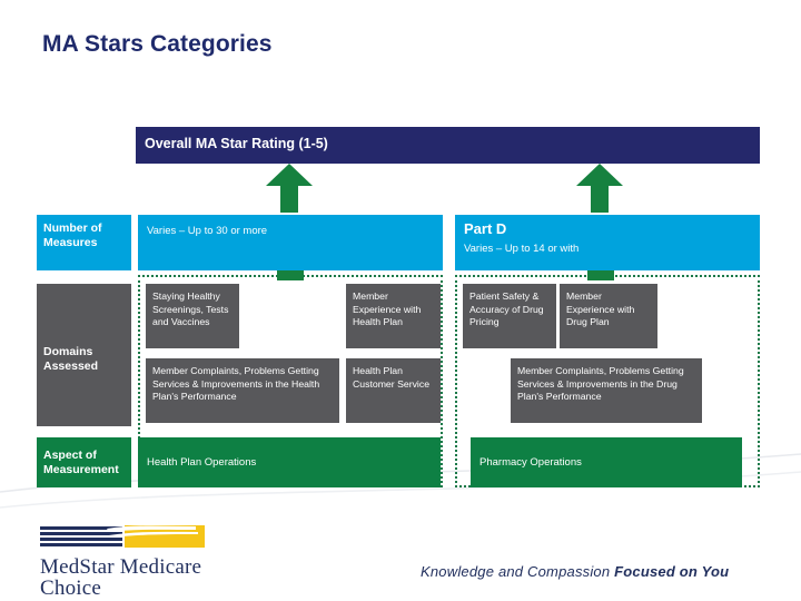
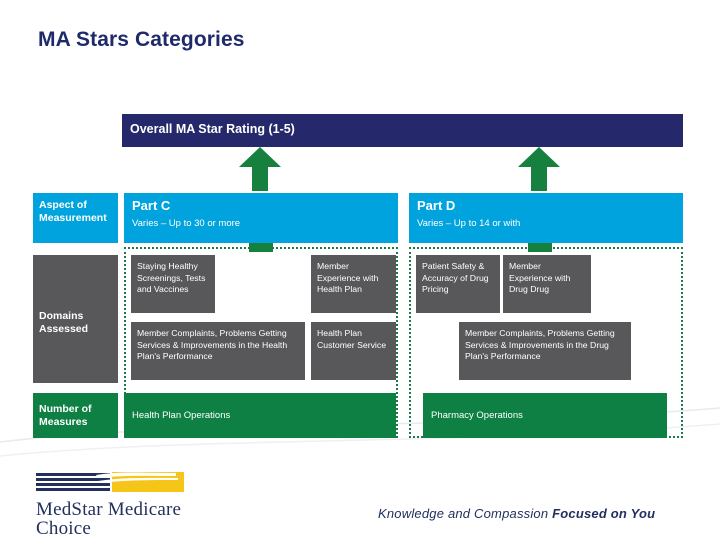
  MA Stars Categories
  Overall MA Star Rating (1-5)
- Number of Measures
+ Aspect of Measurement
  Domains Assessed
- Aspect of Measurement
+ Number of Measures
+ Part C
  Varies – Up to 30 or more
  Part D
  Varies – Up to 14 or with
  Staying Healthy Screenings, Tests and Vaccines
  Member Experience with Health Plan
  Member Complaints, Problems Getting Services & Improvements in the Health Plan's Performance
  Health Plan Customer Service
  Patient Safety & Accuracy of Drug Pricing
- Member Experience with Drug Plan
+ Member Experience with Drug Drug
  Member Complaints, Problems Getting Services & Improvements in the Drug Plan's Performance
  Health Plan Operations
  Pharmacy Operations
  MedStar Medicare
  Choice
  Knowledge and Compassion Focused on You
